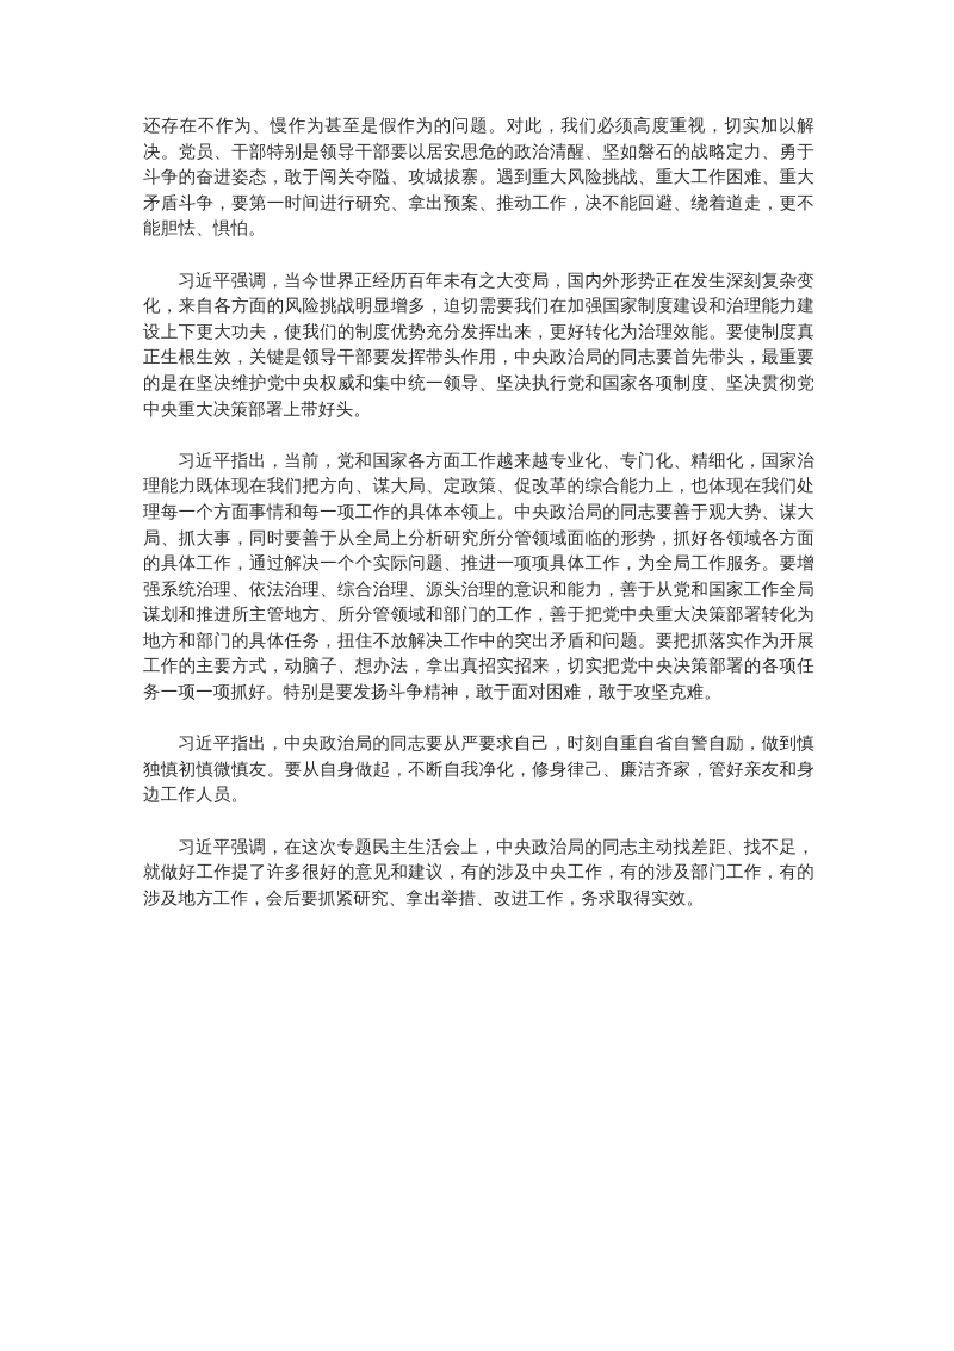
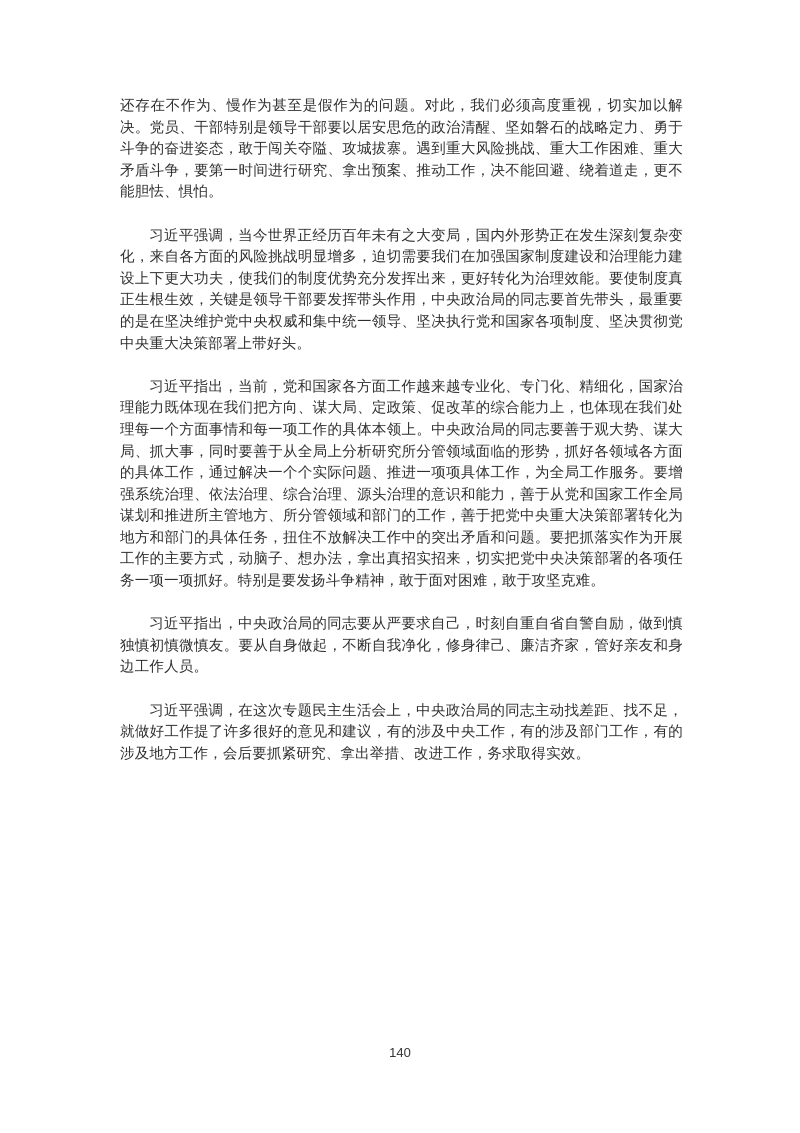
  还存在不作为、慢作为甚至是假作为的问题。对此，我们必须高度重视，切实加以解决。党员、干部特别是领导干部要以居安思危的政治清醒、坚如磐石的战略定力、勇于斗争的奋进姿态，敢于闯关夺隘、攻城拔寨。遇到重大风险挑战、重大工作困难、重大矛盾斗争，要第一时间进行研究、拿出预案、推动工作，决不能回避、绕着道走，更不能胆怯、惧怕。
  习近平强调，当今世界正经历百年未有之大变局，国内外形势正在发生深刻复杂变化，来自各方面的风险挑战明显增多，迫切需要我们在加强国家制度建设和治理能力建设上下更大功夫，使我们的制度优势充分发挥出来，更好转化为治理效能。要使制度真正生根生效，关键是领导干部要发挥带头作用，中央政治局的同志要首先带头，最重要的是在坚决维护党中央权威和集中统一领导、坚决执行党和国家各项制度、坚决贯彻党中央重大决策部署上带好头。
  习近平指出，当前，党和国家各方面工作越来越专业化、专门化、精细化，国家治理能力既体现在我们把方向、谋大局、定政策、促改革的综合能力上，也体现在我们处理每一个方面事情和每一项工作的具体本领上。中央政治局的同志要善于观大势、谋大局、抓大事，同时要善于从全局上分析研究所分管领域面临的形势，抓好各领域各方面的具体工作，通过解决一个个实际问题、推进一项项具体工作，为全局工作服务。要增强系统治理、依法治理、综合治理、源头治理的意识和能力，善于从党和国家工作全局谋划和推进所主管地方、所分管领域和部门的工作，善于把党中央重大决策部署转化为地方和部门的具体任务，扭住不放解决工作中的突出矛盾和问题。要把抓落实作为开展工作的主要方式，动脑子、想办法，拿出真招实招来，切实把党中央决策部署的各项任务一项一项抓好。特别是要发扬斗争精神，敢于面对困难，敢于攻坚克难。
  习近平指出，中央政治局的同志要从严要求自己，时刻自重自省自警自励，做到慎独慎初慎微慎友。要从自身做起，不断自我净化，修身律己、廉洁齐家，管好亲友和身边工作人员。
  习近平强调，在这次专题民主生活会上，中央政治局的同志主动找差距、找不足，就做好工作提了许多很好的意见和建议，有的涉及中央工作，有的涉及部门工作，有的涉及地方工作，会后要抓紧研究、拿出举措、改进工作，务求取得实效。
+ 140
